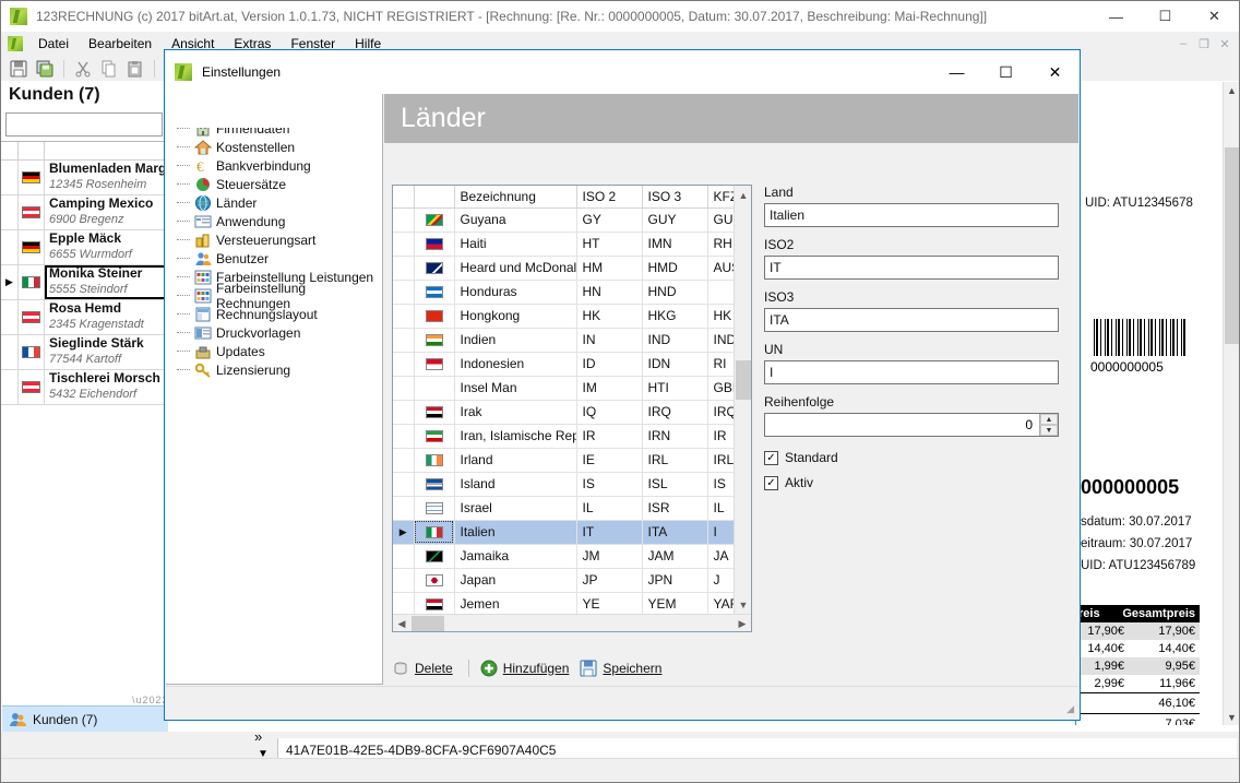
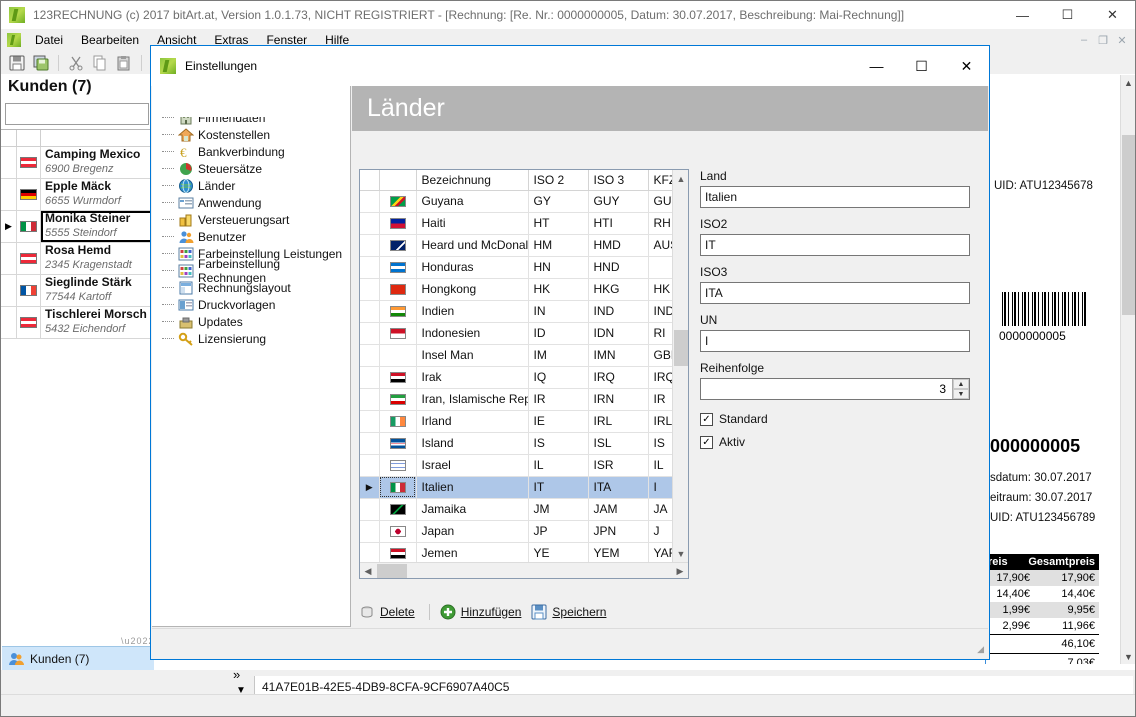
  123RECHNUNG (c) 2017 bitArt.at, Version 1.0.1.73, NICHT REGISTRIERT - [Rechnung: [Re. Nr.: 0000000005, Datum: 30.07.2017, Beschreibung: Mai-Rechnung]]
  —
  ☐
  ✕
  Datei
  Bearbeiten
  Ansicht
  Extras
  Fenster
  Hilfe
  –
  ❐
  ✕
  Kunden (7)
- Blumenladen Marg
- 12345 Rosenheim
  Camping Mexico
  6900 Bregenz
  Epple Mäck
  6655 Wurmdorf
  ▶
  Monika Steiner
  5555 Steindorf
  Rosa Hemd
  2345 Kragenstadt
  Sieglinde Stärk
  77544 Kartoff
  Tischlerei Morsch
  5432 Eichendorf
  UID: ATU12345678
  0000000005
  000000005
  sdatum: 30.07.2017
  eitraum: 30.07.2017
  UID: ATU123456789
  reis
  Gesamtpreis
  17,90€
  17,90€
  14,40€
  14,40€
  1,99€
  9,95€
  2,99€
  11,96€
  46,10€
  7,03€
  ▲
  ▼
  Kunden (7)
  »
  ▼
  41A7E01B-42E5-4DB9-8CFA-9CF6907A40C5
  Einstellungen
  —
  ☐
  ✕
  Firmendaten
  Kostenstellen
  €
  Bankverbindung
  Steuersätze
  Länder
  Anwendung
  Versteuerungsart
  Benutzer
  Farbeinstellung Leistungen
  Farbeinstellung Rechnungen
  Rechnungslayout
  Druckvorlagen
  Updates
  Lizensierung
  Länder
  		Bezeichnung	ISO 2	ISO 3	KF
  		Guyana	GY	GUY	GU
- 		Haiti	HT	IMN	RH
+ 		Haiti	HT	HTI	RH
  		Heard und McDonal	HM	HMD	AU
  		Honduras	HN	HND
  		Hongkong	HK	HKG	HK
  		Indien	IN	IND	IND
  		Indonesien	ID	IDN	RI
- 		Insel Man	IM	HTI	GB
+ 		Insel Man	IM	IMN	GB
  		Irak	IQ	IRQ	IRQ
  		Iran, Islamische Rep	IR	IRN	IR
  		Irland	IE	IRL	IRL
  		Island	IS	ISL	IS
  		Israel	IL	ISR	IL
  ▶		Italien	IT	ITA	I
  		Jamaika	JM	JAM	JA
  		Japan	JP	JPN	J
  		Jemen	YE	YEM	YA
  ▲
  ▼
  ◀
  ▶
  Land
  Italien
  ISO2
  IT
  ISO3
  ITA
  UN
  I
  Reihenfolge
- 0
+ 3
  ✓
  Standard
  ✓
  Aktiv
  Delete
  Hinzufügen
  Speichern
  ◢
